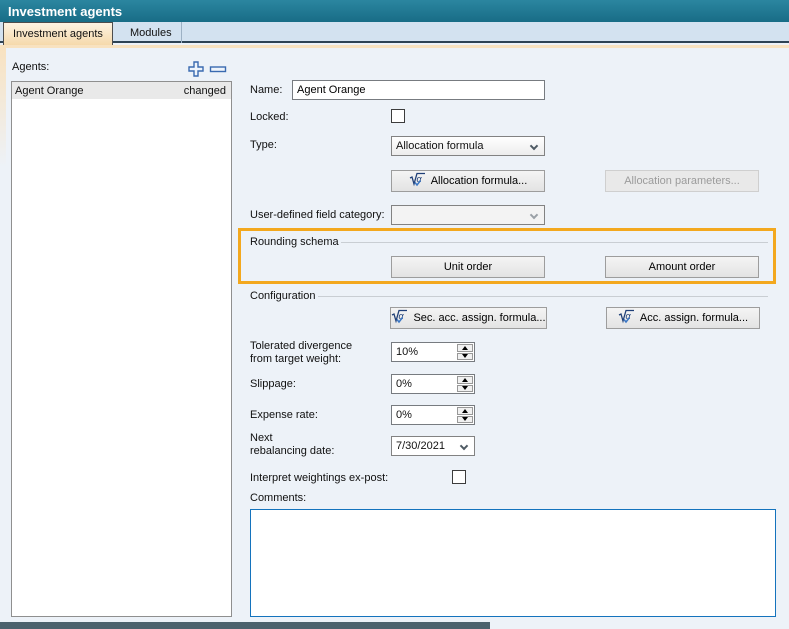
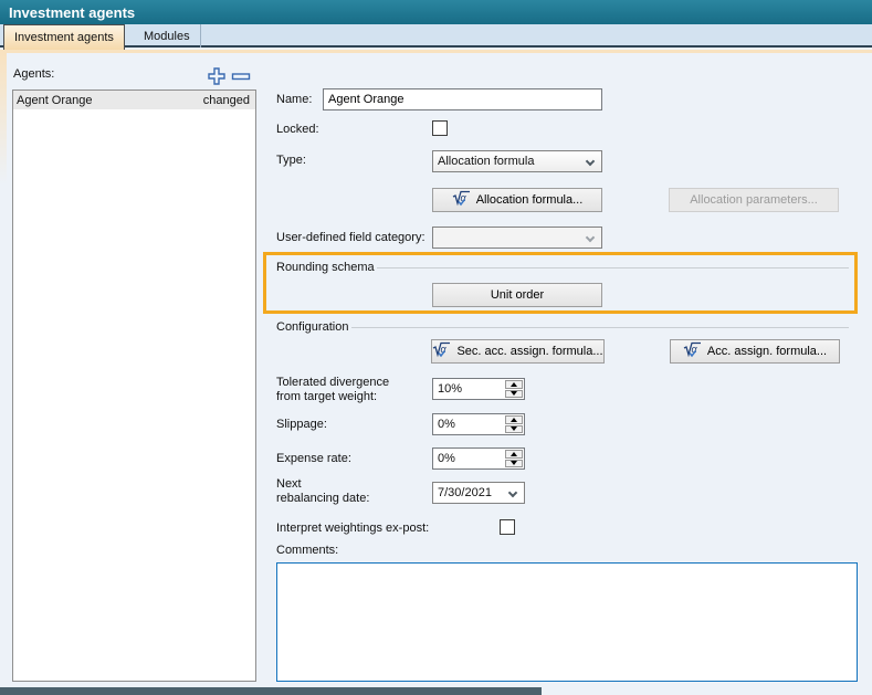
  Investment agents
  Investment agents
  Modules
  Agents:
  Agent Orange
  changed
  Name:
  Agent Orange
  Locked:
  Type:
  Allocation formula
  α
  Allocation formula...
  Allocation parameters...
  User-defined field category:
  Rounding schema
  Unit order
- Amount order
  Configuration
  α
  Sec. acc. assign. formula...
  α
  Acc. assign. formula...
  Tolerated divergence
  from target weight:
  10%
  Slippage:
  0%
  Expense rate:
  0%
  Next
  rebalancing date:
  7/30/2021
  Interpret weightings ex-post:
  Comments:
